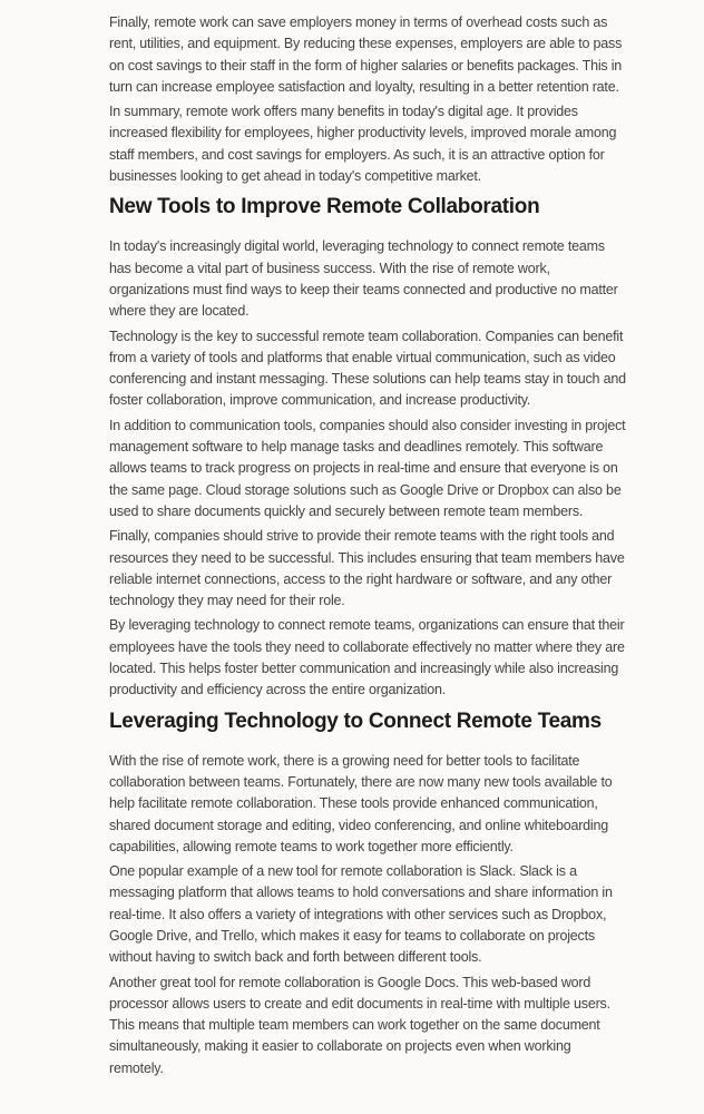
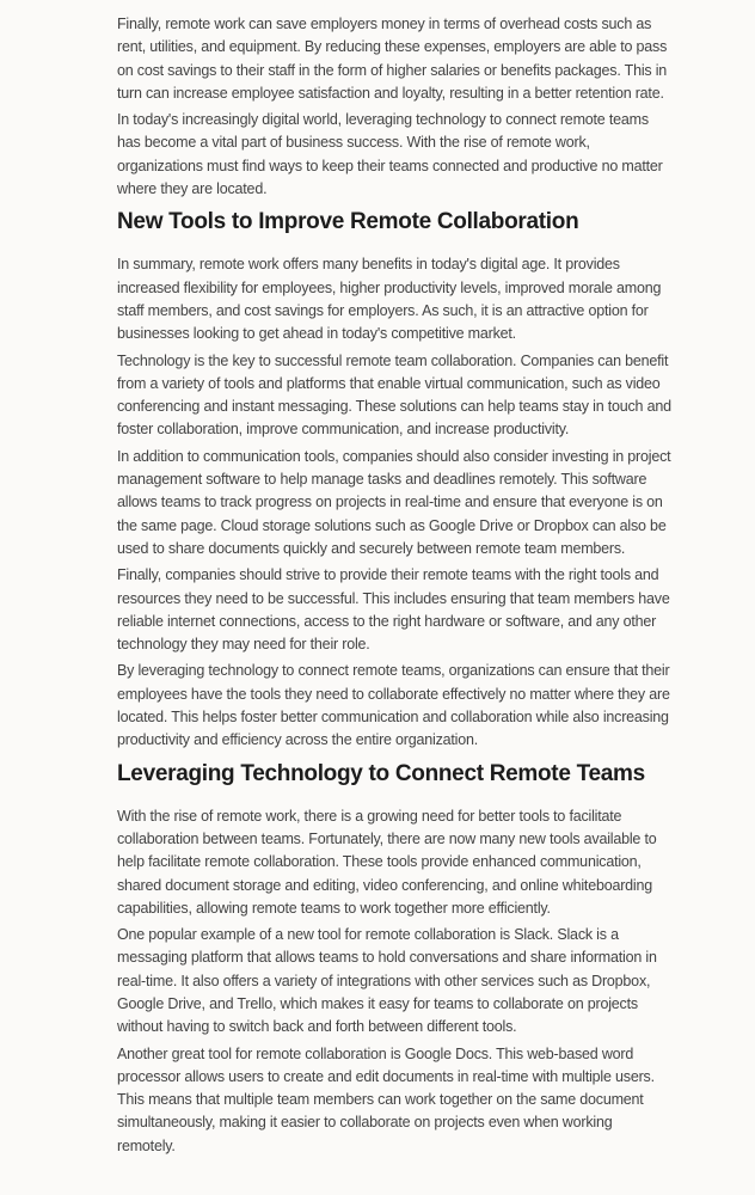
  Finally, remote work can save employers money in terms of overhead costs such as rent, utilities, and equipment. By reducing these expenses, employers are able to pass on cost savings to their staff in the form of higher salaries or benefits packages. This in turn can increase employee satisfaction and loyalty, resulting in a better retention rate.
- In summary, remote work offers many benefits in today's digital age. It provides increased flexibility for employees, higher productivity levels, improved morale among staff members, and cost savings for employers. As such, it is an attractive option for businesses looking to get ahead in today's competitive market.
+ In today's increasingly digital world, leveraging technology to connect remote teams has become a vital part of business success. With the rise of remote work, organizations must find ways to keep their teams connected and productive no matter where they are located.
  New Tools to Improve Remote Collaboration
- In today's increasingly digital world, leveraging technology to connect remote teams has become a vital part of business success. With the rise of remote work, organizations must find ways to keep their teams connected and productive no matter where they are located.
+ In summary, remote work offers many benefits in today's digital age. It provides increased flexibility for employees, higher productivity levels, improved morale among staff members, and cost savings for employers. As such, it is an attractive option for businesses looking to get ahead in today's competitive market.
  Technology is the key to successful remote team collaboration. Companies can benefit from a variety of tools and platforms that enable virtual communication, such as video conferencing and instant messaging. These solutions can help teams stay in touch and foster collaboration, improve communication, and increase productivity.
  In addition to communication tools, companies should also consider investing in project management software to help manage tasks and deadlines remotely. This software allows teams to track progress on projects in real-time and ensure that everyone is on the same page. Cloud storage solutions such as Google Drive or Dropbox can also be used to share documents quickly and securely between remote team members.
  Finally, companies should strive to provide their remote teams with the right tools and resources they need to be successful. This includes ensuring that team members have reliable internet connections, access to the right hardware or software, and any other technology they may need for their role.
- By leveraging technology to connect remote teams, organizations can ensure that their employees have the tools they need to collaborate effectively no matter where they are located. This helps foster better communication and increasingly while also increasing productivity and efficiency across the entire organization.
+ By leveraging technology to connect remote teams, organizations can ensure that their employees have the tools they need to collaborate effectively no matter where they are located. This helps foster better communication and collaboration while also increasing productivity and efficiency across the entire organization.
  Leveraging Technology to Connect Remote Teams
  With the rise of remote work, there is a growing need for better tools to facilitate collaboration between teams. Fortunately, there are now many new tools available to help facilitate remote collaboration. These tools provide enhanced communication, shared document storage and editing, video conferencing, and online whiteboarding capabilities, allowing remote teams to work together more efficiently.
  One popular example of a new tool for remote collaboration is Slack. Slack is a messaging platform that allows teams to hold conversations and share information in real-time. It also offers a variety of integrations with other services such as Dropbox, Google Drive, and Trello, which makes it easy for teams to collaborate on projects without having to switch back and forth between different tools.
  Another great tool for remote collaboration is Google Docs. This web-based word processor allows users to create and edit documents in real-time with multiple users. This means that multiple team members can work together on the same document simultaneously, making it easier to collaborate on projects even when working remotely.
